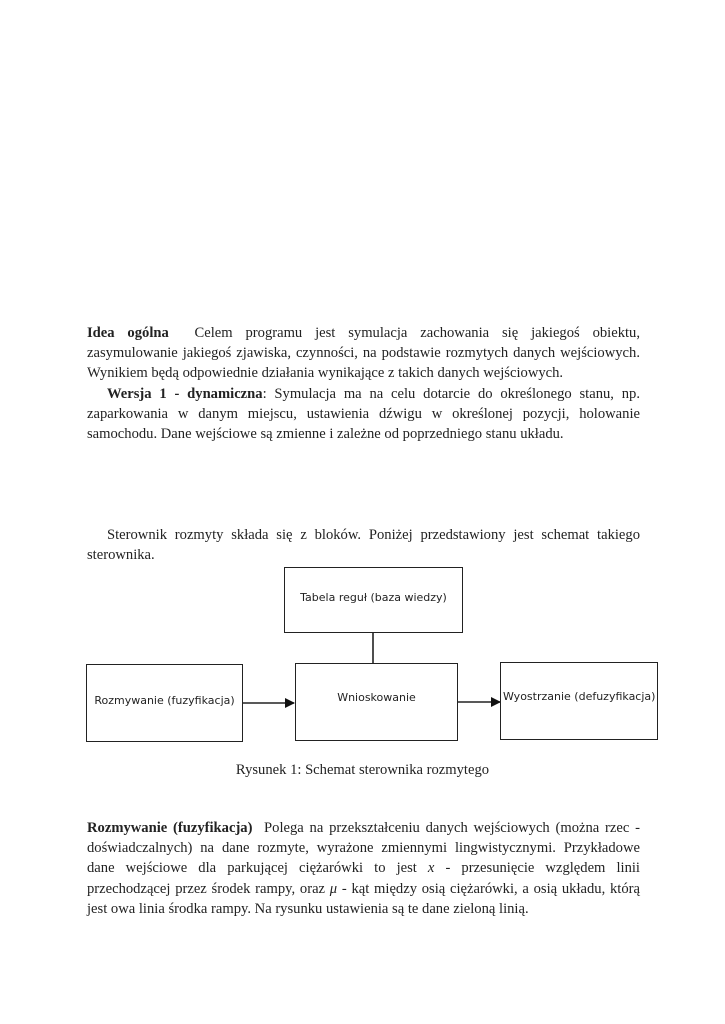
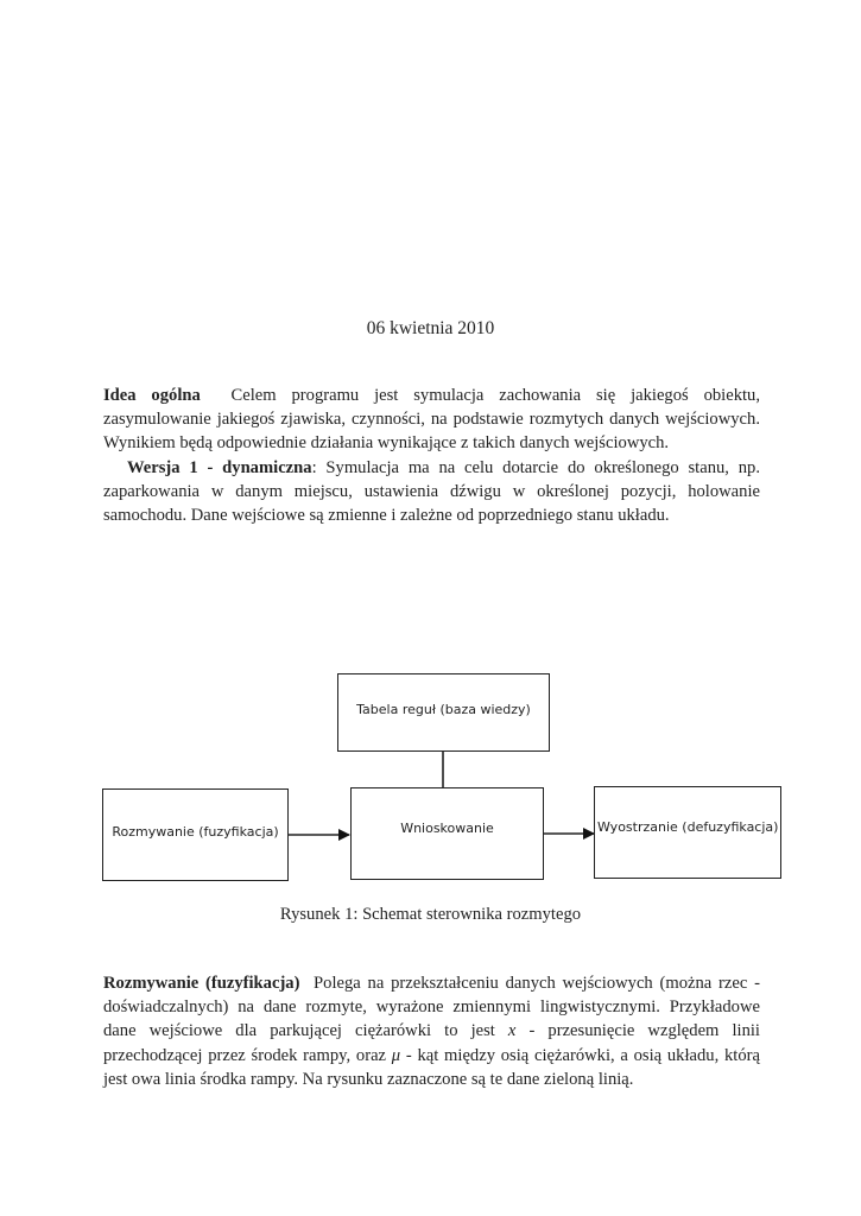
+ 06 kwietnia 2010
  Idea ogólna Celem programu jest symulacja zachowania się jakiegoś obiektu, zasymulowanie jakiegoś zjawiska, czynności, na podstawie rozmytych danych wejściowych. Wynikiem będą odpowiednie działania wynikające z takich danych wejściowych.
  Wersja 1 - dynamiczna: Symulacja ma na celu dotarcie do określonego stanu, np. zaparkowania w danym miejscu, ustawienia dźwigu w określonej pozycji, holowanie samochodu. Dane wejściowe są zmienne i zależne od poprzedniego stanu układu.
- Sterownik rozmyty składa się z bloków. Poniżej przedstawiony jest schemat takiego sterownika.
  Tabela reguł (baza wiedzy)
  Rozmywanie (fuzyfikacja)
  Wnioskowanie
  Wyostrzanie (defuzyfikacja)
  Rysunek 1: Schemat sterownika rozmytego
- Rozmywanie (fuzyfikacja) Polega na przekształceniu danych wejściowych (można rzec - doświadczalnych) na dane rozmyte, wyrażone zmiennymi lingwistycznymi. Przykładowe dane wejściowe dla parkującej ciężarówki to jest x - przesunięcie względem linii przechodzącej przez środek rampy, oraz μ - kąt między osią ciężarówki, a osią układu, którą jest owa linia środka rampy. Na rysunku ustawienia są te dane zieloną linią.
+ Rozmywanie (fuzyfikacja) Polega na przekształceniu danych wejściowych (można rzec - doświadczalnych) na dane rozmyte, wyrażone zmiennymi lingwistycznymi. Przykładowe dane wejściowe dla parkującej ciężarówki to jest x - przesunięcie względem linii przechodzącej przez środek rampy, oraz μ - kąt między osią ciężarówki, a osią układu, którą jest owa linia środka rampy. Na rysunku zaznaczone są te dane zieloną linią.
